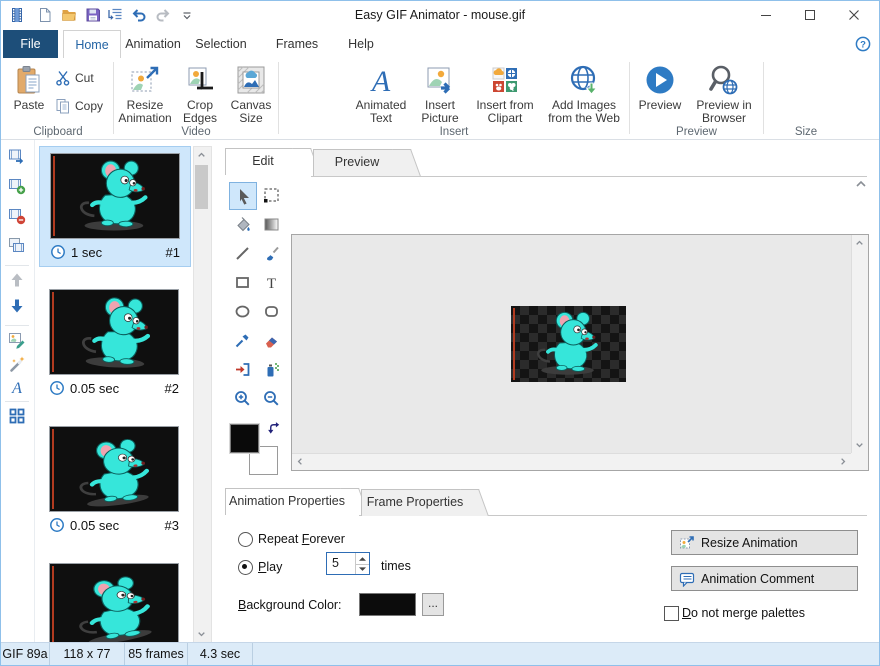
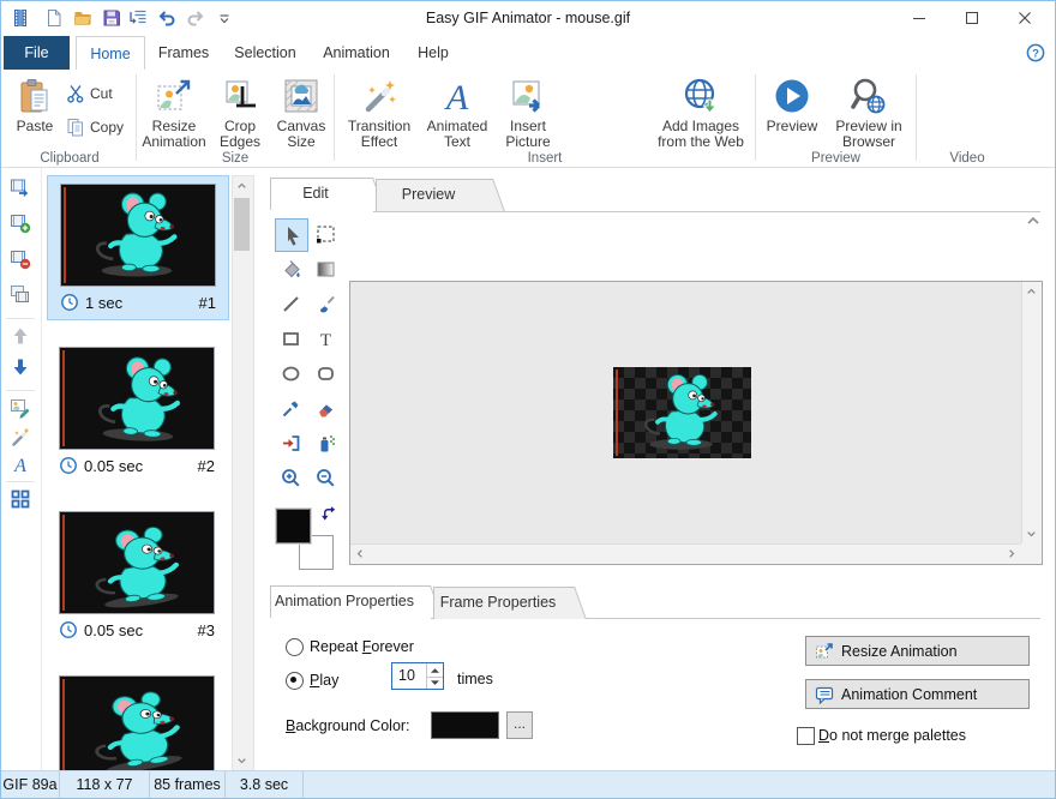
  Easy GIF Animator - mouse.gif
  File
  Home
- Animation
+ Frames
  Selection
- Frames
+ Animation
  Help
  ?
  Paste
  Cut
  Copy
  Clipboard
  Resize Animation
  Crop Edges
  Canvas Size
- Video
+ Size
+ Transition Effect
  A
  Animated Text
  Insert Picture
- Insert from Clipart
  Add Images from the Web
  Insert
  Preview
  Preview in Browser
  Preview
- Size
+ Video
  A
  1 sec
  #1
  0.05 sec
  #2
  0.05 sec
  #3
  Edit
  Preview
  T
  Animation Properties
  Frame Properties
  Repeat Forever
  Play
- 5
+ 10
  times
  Background Color:
  ...
  Resize Animation
  Animation Comment
  Do not merge palettes
  GIF 89a
  118 x 77
  85 frames
- 4.3 sec
+ 3.8 sec
